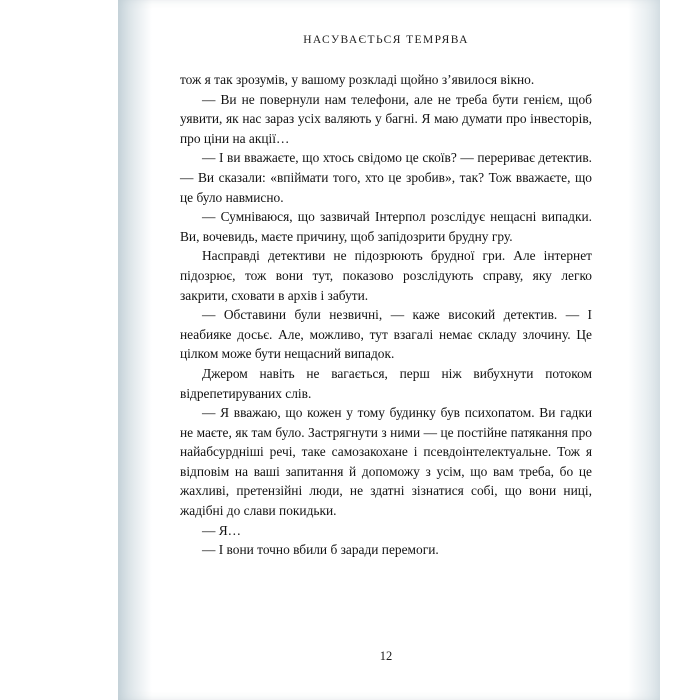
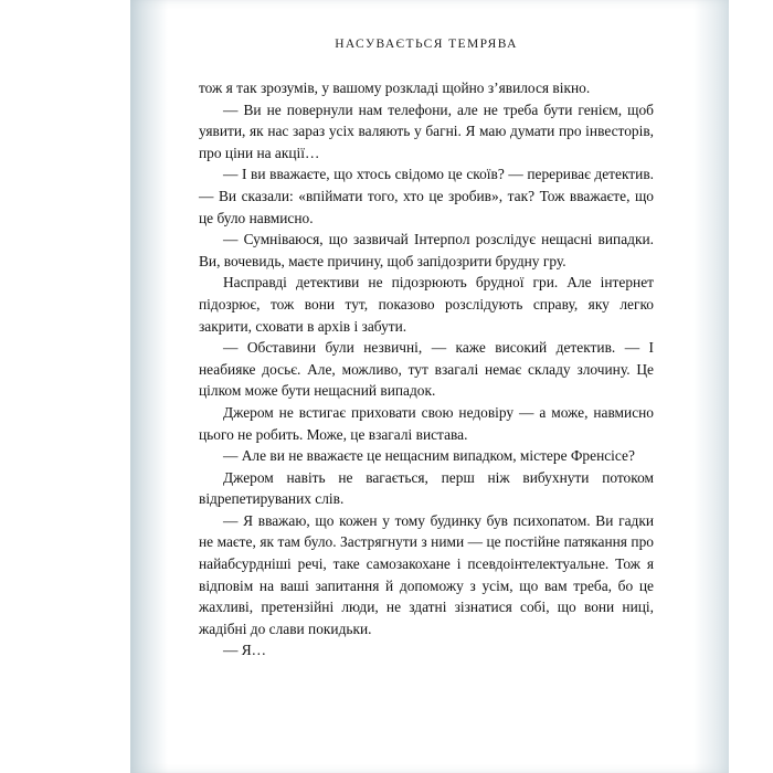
  НАСУВАЄТЬСЯ ТЕМРЯВА
  тож я так зрозумів, у вашому розкладі щойно з’явилося вікно.
  — Ви не повернули нам телефони, але не треба бути генієм, щоб уявити, як нас зараз усіх валяють у багні. Я маю думати про інвесторів, про ціни на акції…
  — І ви вважаєте, що хтось свідомо це скоїв? — перериває детектив. — Ви сказали: «впіймати того, хто це зробив», так? Тож вважаєте, що це було навмисно.
  — Сумніваюся, що зазвичай Інтерпол розслідує нещасні випадки. Ви, вочевидь, маєте причину, щоб запідозрити брудну гру.
  Насправді детективи не підозрюють брудної гри. Але інтернет підозрює, тож вони тут, показово розслідують справу, яку легко закрити, сховати в архів і забути.
  — Обставини були незвичні, — каже високий детектив. — І неабияке досьє. Але, можливо, тут взагалі немає складу злочину. Це цілком може бути нещасний випадок.
+ Джером не встигає приховати свою недовіру — а може, навмисно цього не робить. Може, це взагалі вистава.
+ — Але ви не вважаєте це нещасним випадком, містере Френсісе?
  Джером навіть не вагається, перш ніж вибухнути потоком відрепетируваних слів.
  — Я вважаю, що кожен у тому будинку був психопатом. Ви гадки не маєте, як там було. Застрягнути з ними — це постійне патякання про найабсурдніші речі, таке самозакохане і псевдоінтелектуальне. Тож я відповім на ваші запитання й допоможу з усім, що вам треба, бо це жахливі, претензійні люди, не здатні зізнатися собі, що вони ниці, жадібні до слави покидьки.
  — Я…
- — І вони точно вбили б заради перемоги.
- 12
